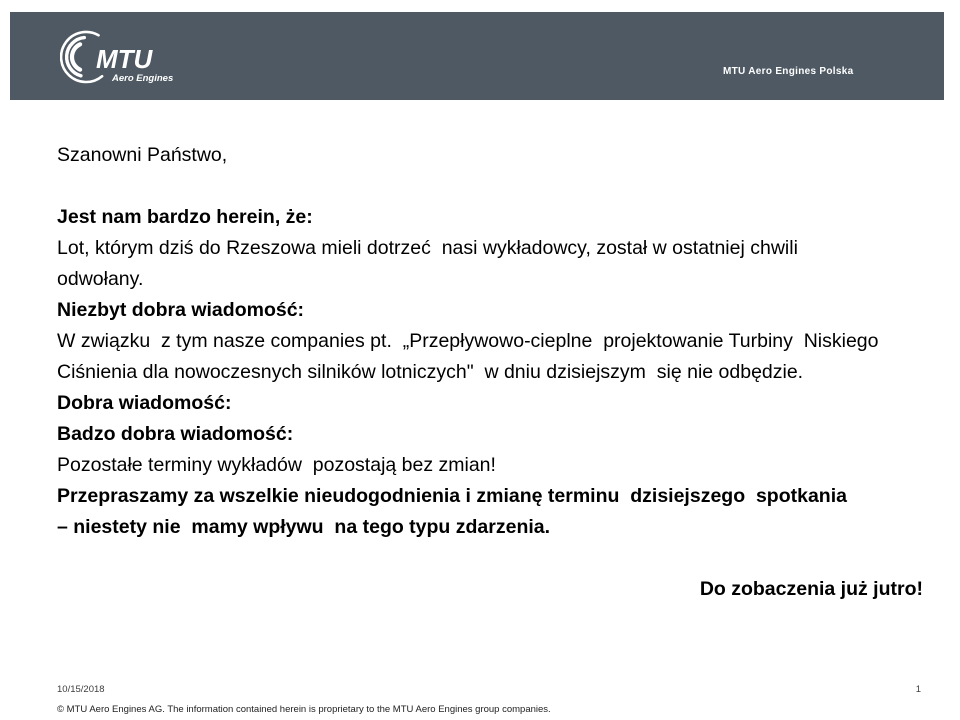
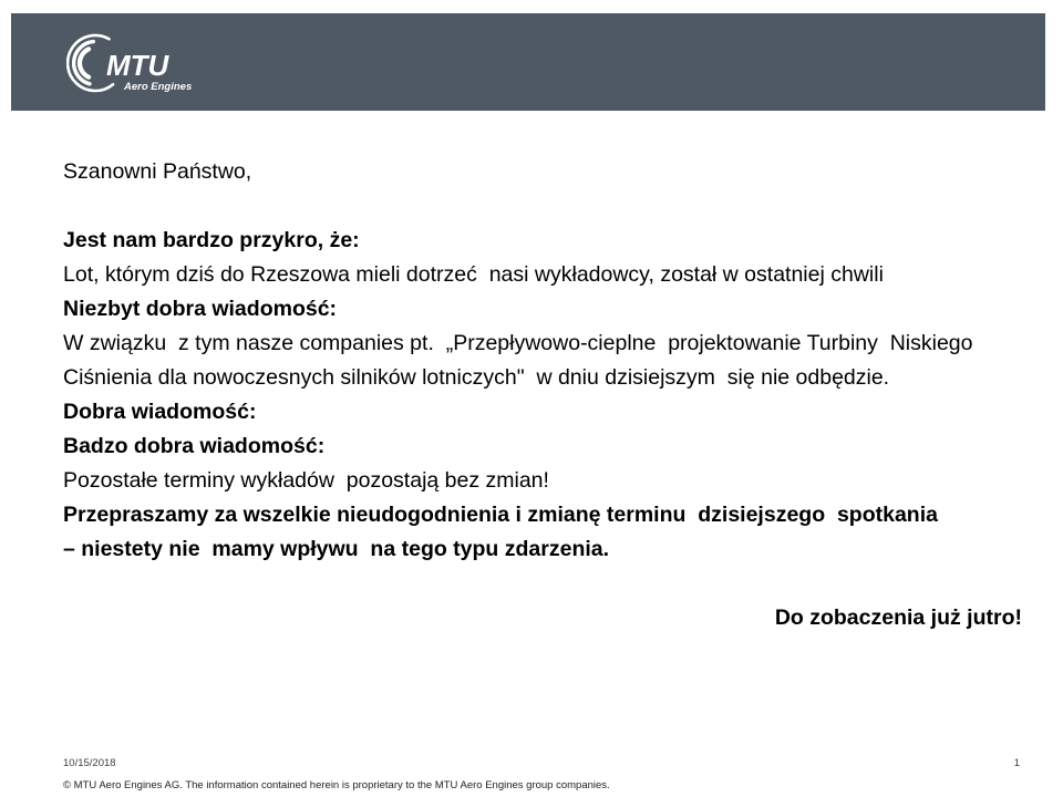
  MTU
  Aero Engines
- MTU Aero Engines Polska
  Szanowni Państwo,
- Jest nam bardzo herein, że:
+ Jest nam bardzo przykro, że:
  Lot, którym dziś do Rzeszowa mieli dotrzeć nasi wykładowcy, został w ostatniej chwili
- odwołany.
  Niezbyt dobra wiadomość:
  W związku z tym nasze companies pt. „Przepływowo-cieplne projektowanie Turbiny Niskiego
  Ciśnienia dla nowoczesnych silników lotniczych" w dniu dzisiejszym się nie odbędzie.
  Dobra wiadomość:
  Badzo dobra wiadomość:
  Pozostałe terminy wykładów pozostają bez zmian!
  Przepraszamy za wszelkie nieudogodnienia i zmianę terminu dzisiejszego spotkania
  – niestety nie mamy wpływu na tego typu zdarzenia.
  Do zobaczenia już jutro!
  10/15/2018
  1
  © MTU Aero Engines AG. The information contained herein is proprietary to the MTU Aero Engines group companies.
